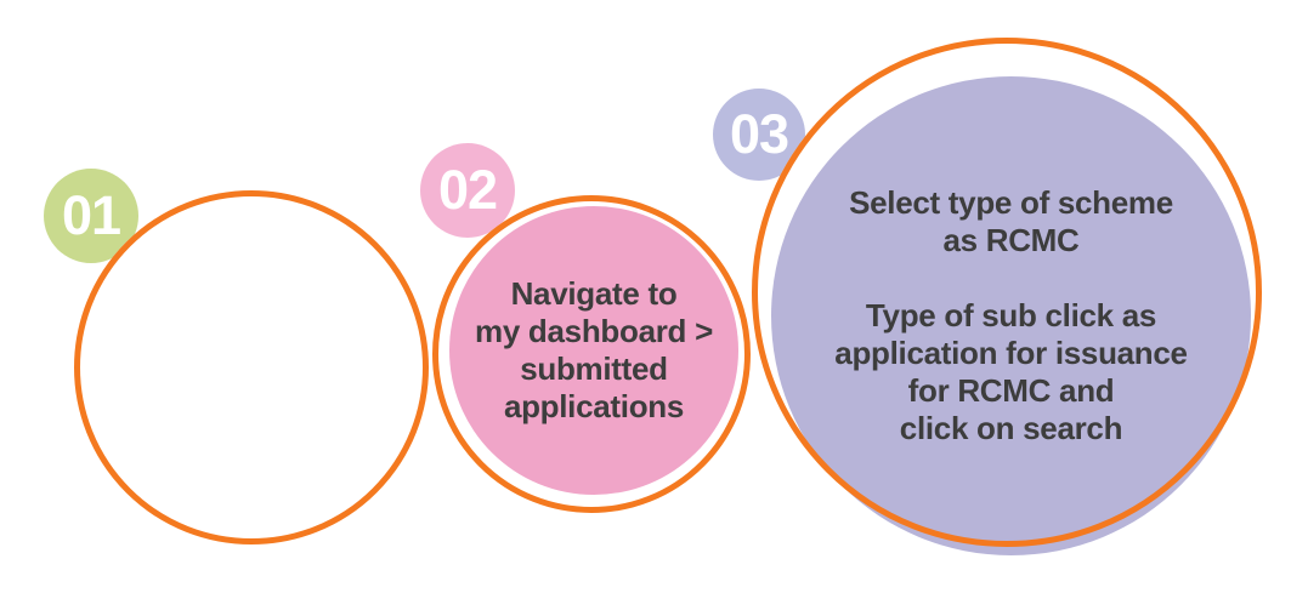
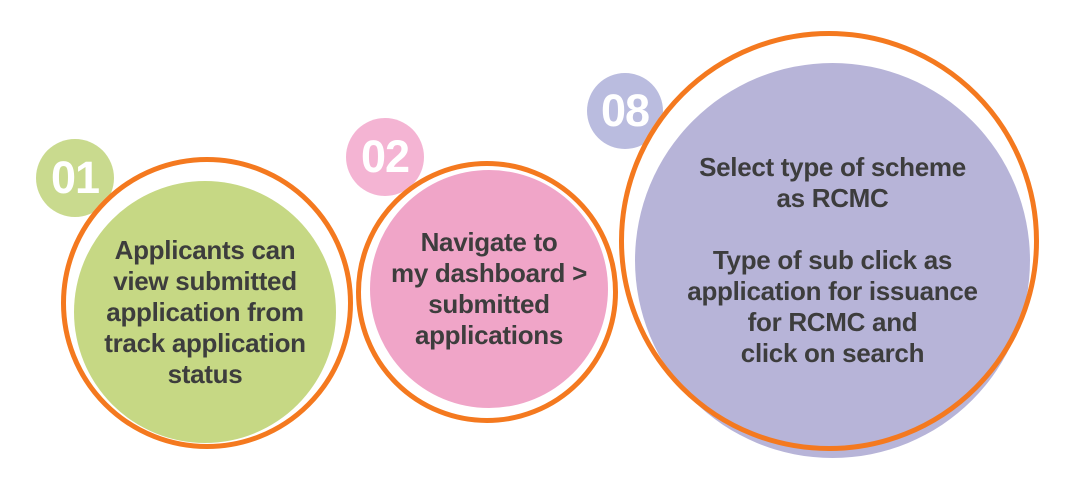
  01
+ Applicants can
+ view submitted
+ application from
+ track application
+ status
  02
  Navigate to
  my dashboard >
  submitted
  applications
- 03
+ 08
  Select type of scheme
  as RCMC
  Type of sub click as
  application for issuance
  for RCMC and
  click on search
